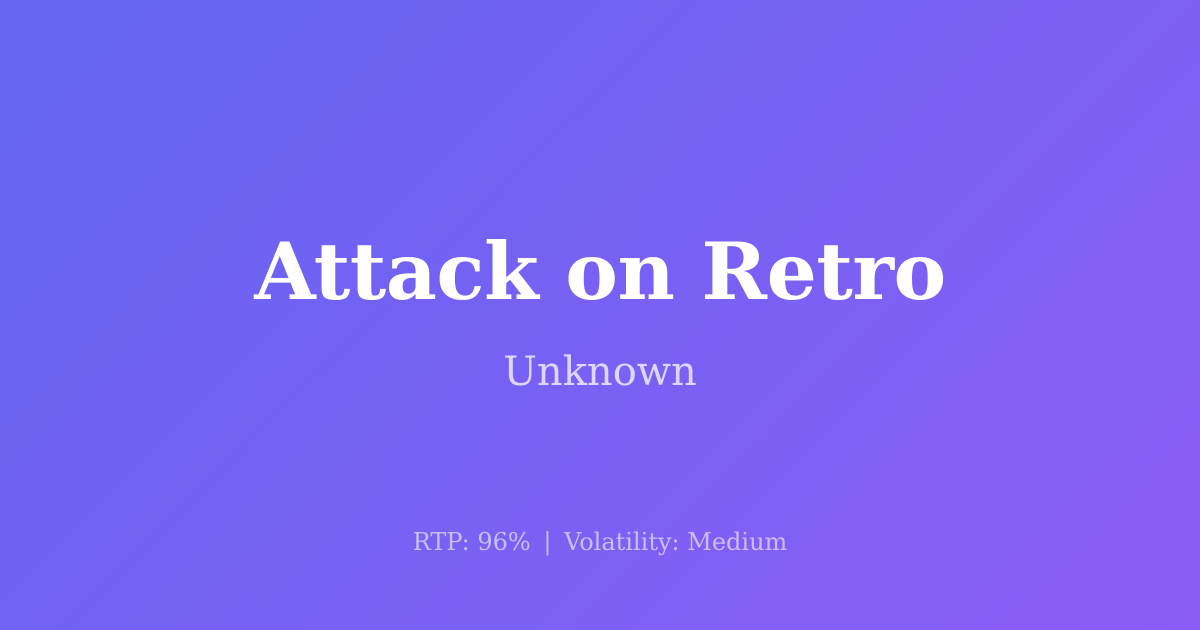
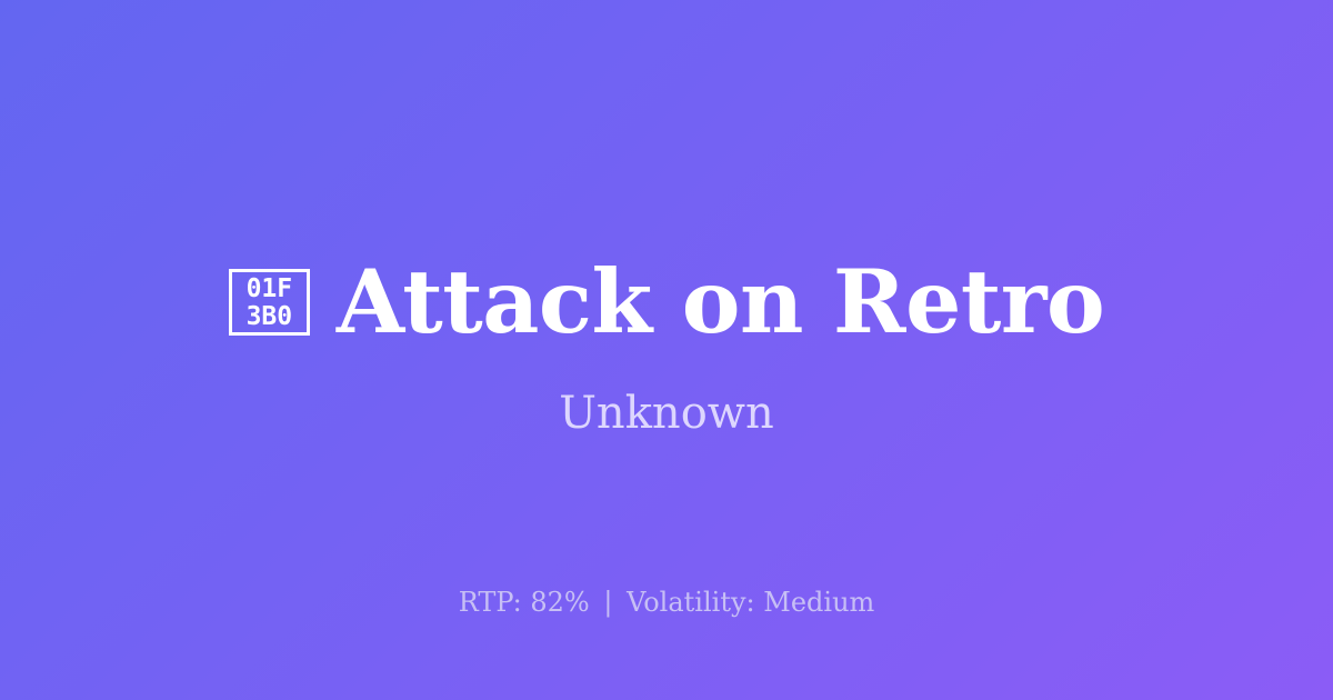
+ 01F
+ 3B0
  Attack on Retro
  Unknown
- RTP: 96% | Volatility: Medium
+ RTP: 82% | Volatility: Medium
